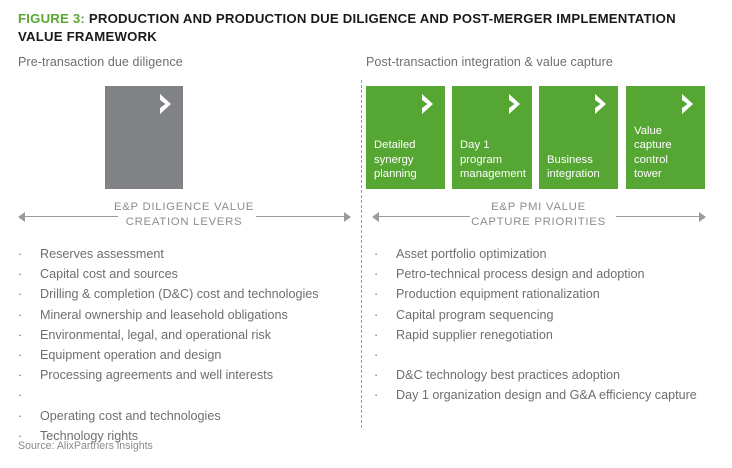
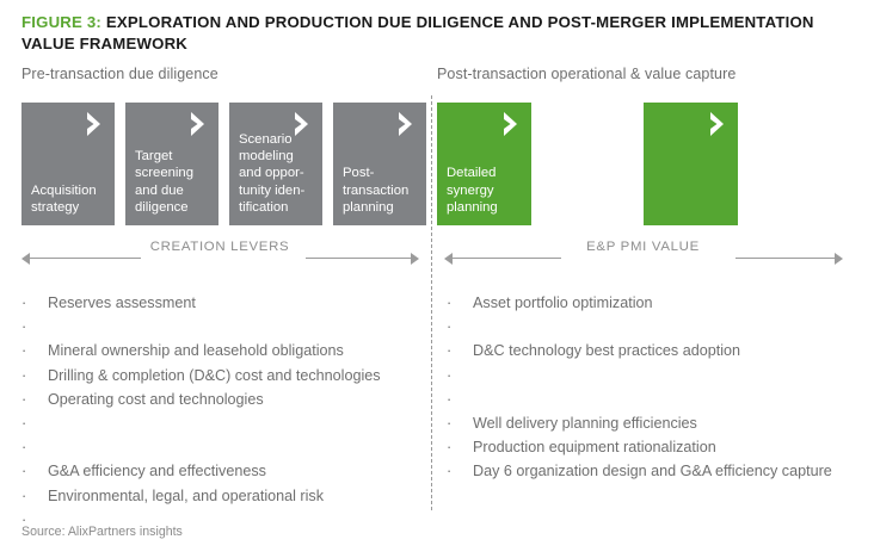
- FIGURE 3: PRODUCTION AND PRODUCTION DUE DILIGENCE AND POST-MERGER IMPLEMENTATION VALUE FRAMEWORK
+ FIGURE 3: EXPLORATION AND PRODUCTION DUE DILIGENCE AND POST-MERGER IMPLEMENTATION VALUE FRAMEWORK
  Pre-transaction due diligence
- Post-transaction integration & value capture
+ Post-transaction operational & value capture
+ Acquisition strategy
+ Target screening and due diligence
+ Scenario modeling and oppor-tunity iden-tification
+ Post-transaction planning
  Detailed synergy planning
- Day 1 program management
- Business integration
- Value capture control tower
- E&P DILIGENCE VALUE
  CREATION LEVERS
  E&P PMI VALUE
- CAPTURE PRIORITIES
  ·
  Reserves assessment
  ·
- Capital cost and sources
  ·
- Drilling & completion (D&C) cost and technologies
+ Mineral ownership and leasehold obligations
  ·
- Mineral ownership and leasehold obligations
+ Drilling & completion (D&C) cost and technologies
  ·
- Environmental, legal, and operational risk
+ Operating cost and technologies
  ·
- Equipment operation and design
  ·
- Processing agreements and well interests
  ·
+ G&A efficiency and effectiveness
  ·
- Operating cost and technologies
+ Environmental, legal, and operational risk
  ·
- Technology rights
  ·
  Asset portfolio optimization
  ·
- Petro-technical process design and adoption
  ·
- Production equipment rationalization
+ D&C technology best practices adoption
  ·
- Capital program sequencing
  ·
- Rapid supplier renegotiation
  ·
+ Well delivery planning efficiencies
  ·
- D&C technology best practices adoption
+ Production equipment rationalization
  ·
- Day 1 organization design and G&A efficiency capture
+ Day 6 organization design and G&A efficiency capture
  Source: AlixPartners insights
